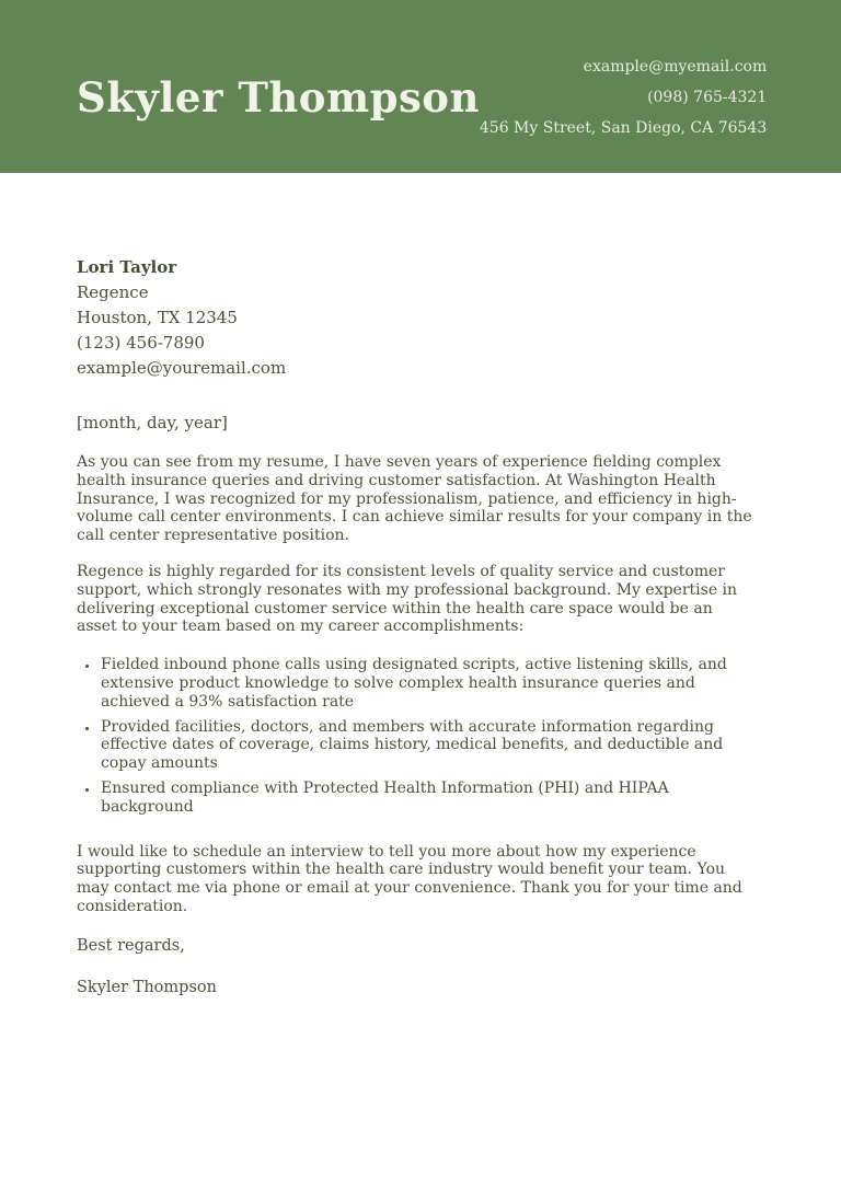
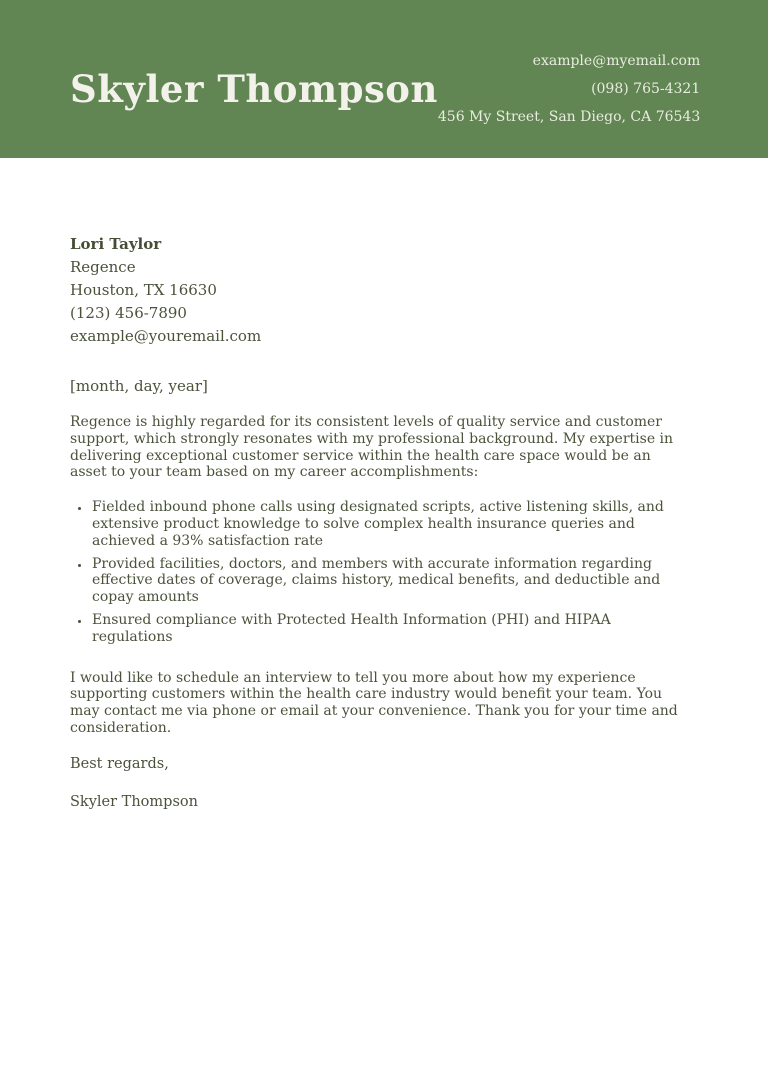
  Skyler Thompson
  example@myemail.com
  (098) 765-4321
  456 My Street, San Diego, CA 76543
  Lori Taylor
  Regence
- Houston, TX 12345
+ Houston, TX 16630
  (123) 456-7890
  example@youremail.com
  [month, day, year]
- As you can see from my resume, I have seven years of experience fielding complex health insurance queries and driving customer satisfaction. At Washington Health Insurance, I was recognized for my professionalism, patience, and efficiency in high-volume call center environments. I can achieve similar results for your company in the call center representative position.
  Regence is highly regarded for its consistent levels of quality service and customer support, which strongly resonates with my professional background. My expertise in delivering exceptional customer service within the health care space would be an asset to your team based on my career accomplishments:
  Fielded inbound phone calls using designated scripts, active listening skills, and extensive product knowledge to solve complex health insurance queries and achieved a 93% satisfaction rate
  Provided facilities, doctors, and members with accurate information regarding effective dates of coverage, claims history, medical benefits, and deductible and copay amounts
- Ensured compliance with Protected Health Information (PHI) and HIPAA background
+ Ensured compliance with Protected Health Information (PHI) and HIPAA regulations
  I would like to schedule an interview to tell you more about how my experience supporting customers within the health care industry would benefit your team. You may contact me via phone or email at your convenience. Thank you for your time and consideration.
  Best regards,
  Skyler Thompson
